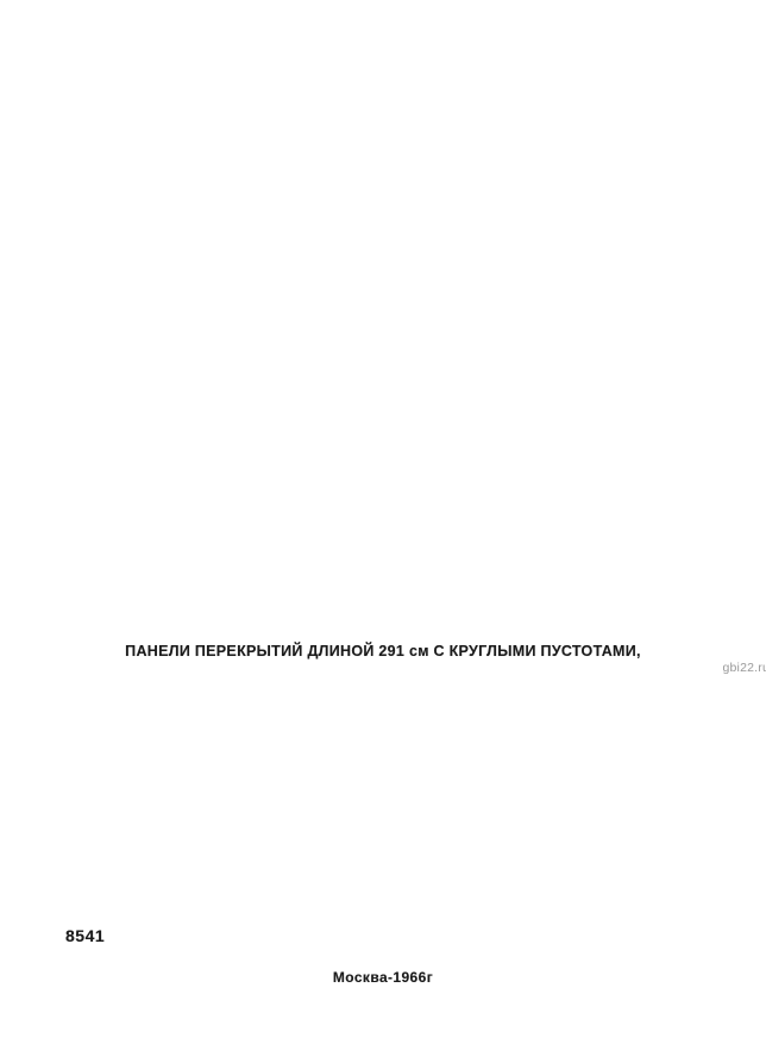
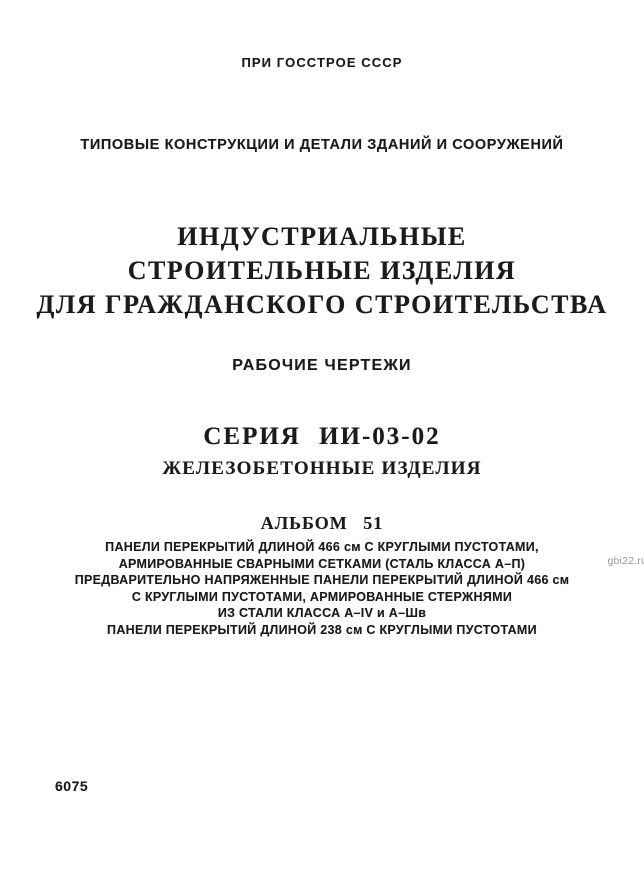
+ ПРИ ГОССТРОЕ СССР
+ ТИПОВЫЕ КОНСТРУКЦИИ И ДЕТАЛИ ЗДАНИЙ И СООРУЖЕНИЙ
+ ИНДУСТРИАЛЬНЫЕ
+ СТРОИТЕЛЬНЫЕ ИЗДЕЛИЯ
+ ДЛЯ ГРАЖДАНСКОГО СТРОИТЕЛЬСТВА
+ РАБОЧИЕ ЧЕРТЕЖИ
+ СЕРИЯ ИИ-03-02
+ ЖЕЛЕЗОБЕТОННЫЕ ИЗДЕЛИЯ
+ АЛЬБОМ 51
- ПАНЕЛИ ПЕРЕКРЫТИЙ ДЛИНОЙ 291 см С КРУГЛЫМИ ПУСТОТАМИ,
+ ПАНЕЛИ ПЕРЕКРЫТИЙ ДЛИНОЙ 466 см С КРУГЛЫМИ ПУСТОТАМИ,
+ АРМИРОВАННЫЕ СВАРНЫМИ СЕТКАМИ (СТАЛЬ КЛАССА А–П)
+ ПРЕДВАРИТЕЛЬНО НАПРЯЖЕННЫЕ ПАНЕЛИ ПЕРЕКРЫТИЙ ДЛИНОЙ 466 см
+ С КРУГЛЫМИ ПУСТОТАМИ, АРМИРОВАННЫЕ СТЕРЖНЯМИ
+ ИЗ СТАЛИ КЛАССА А–IV и А–Шв
+ ПАНЕЛИ ПЕРЕКРЫТИЙ ДЛИНОЙ 238 см С КРУГЛЫМИ ПУСТОТАМИ
  gbi22.r
- 8541
+ 6075
- Москва-1966г
